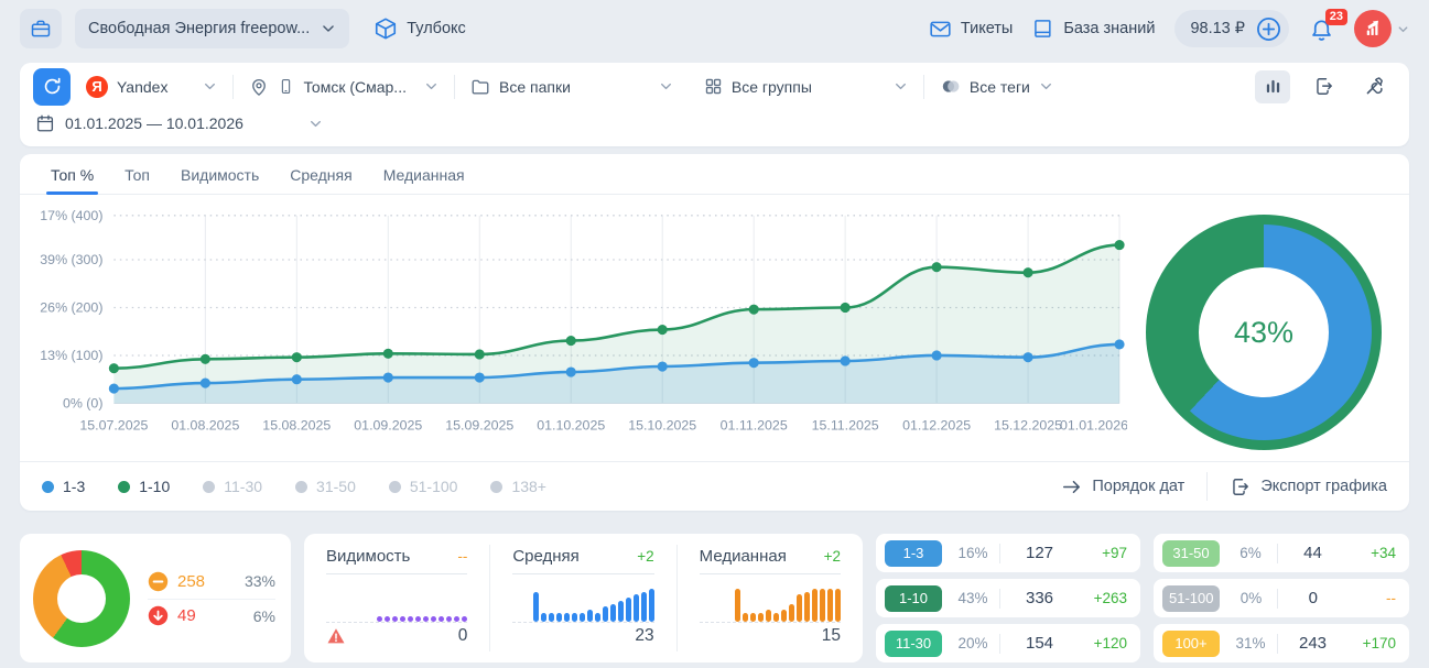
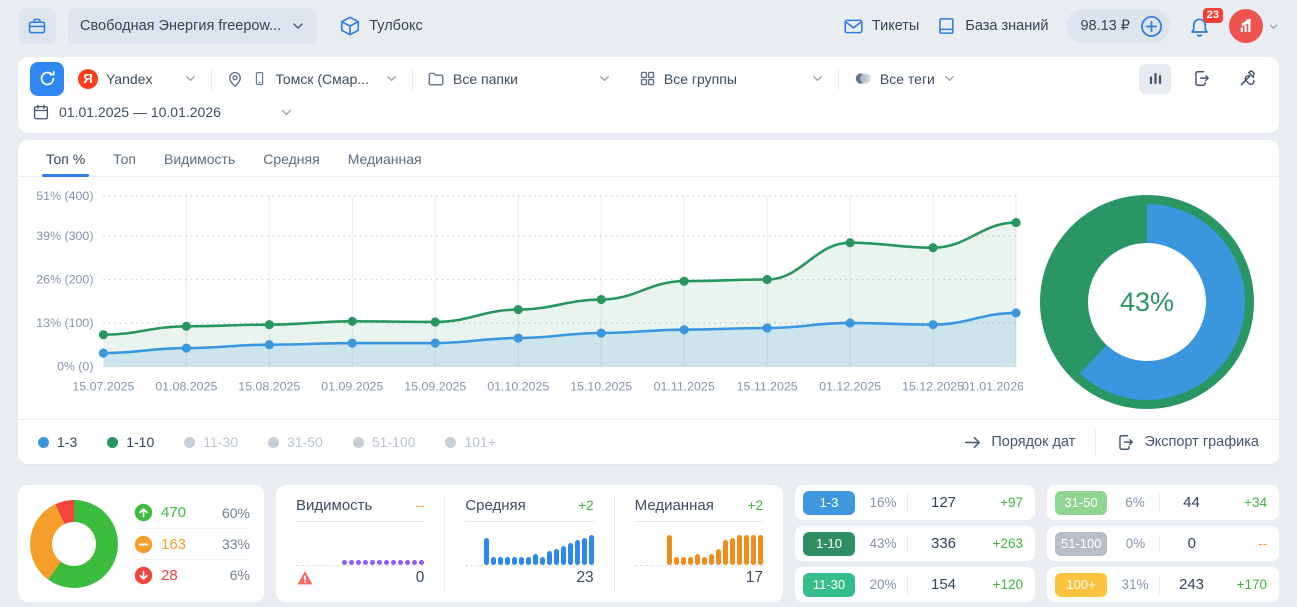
  Свободная Энергия freepow...
  Тулбокс
  Тикеты
  База знаний
  98.13 ₽
  23
  Я
  Yandex
  Томск (Смар...
  Все папки
  Все группы
  Все теги
  01.01.2025 — 10.01.2026
  Топ %
  Топ
  Видимость
  Средняя
  Медианная
  0% (0)
  13% (100)
  26% (200)
  39% (300)
- 17% (400)
+ 51% (400)
  15.07.2025
  01.08.2025
  15.08.2025
  01.09.2025
  15.09.2025
  01.10.2025
  15.10.2025
  01.11.2025
  15.11.2025
  01.12.2025
  15.12.2025
  01.01.2026
  43%
  1-3
  1-10
  11-30
  31-50
  51-100
- 138+
+ 101+
  Порядок дат
  Экспорт графика
+ 470
+ 60%
- 258
+ 163
  33%
- 49
+ 28
  6%
  Видимость
  --
  0
  Средняя
  +2
  23
  Медианная
  +2
- 15
+ 17
  1-3
  16%
  127
  +97
  1-10
  43%
  336
  +263
  11-30
  20%
  154
  +120
  31-50
  6%
  44
  +34
  51-100
  0%
  0
  --
  100+
  31%
  243
  +170
